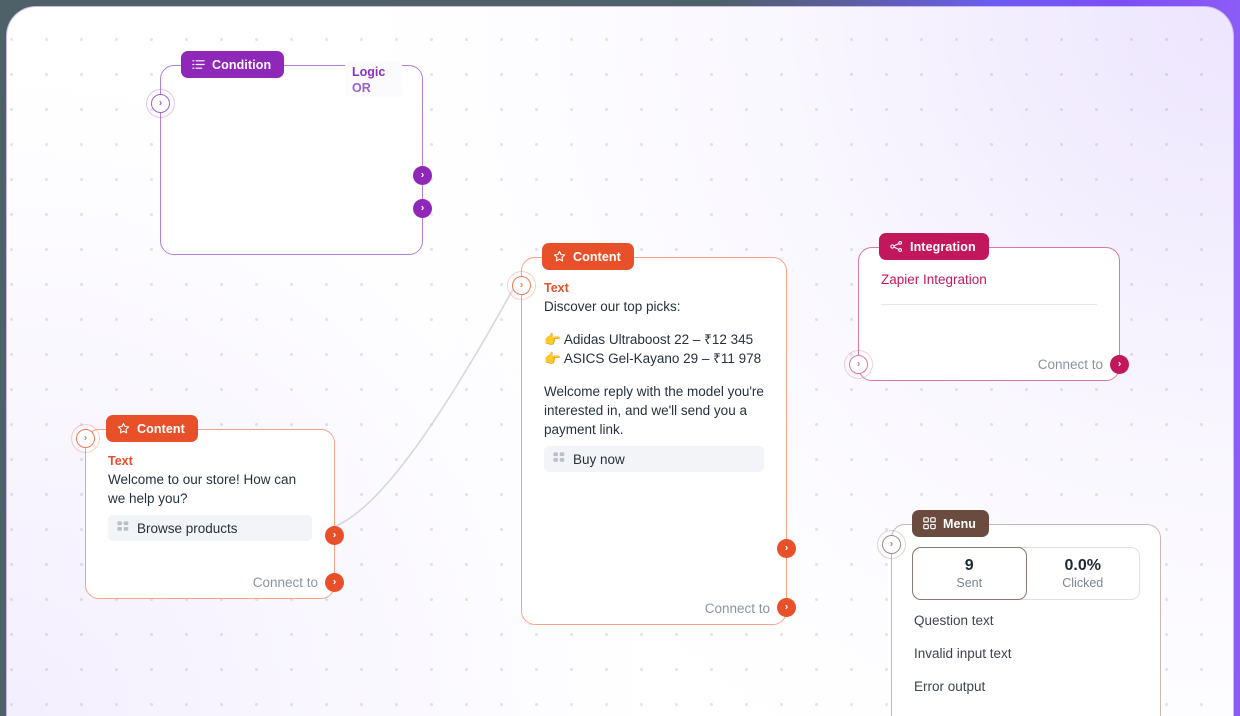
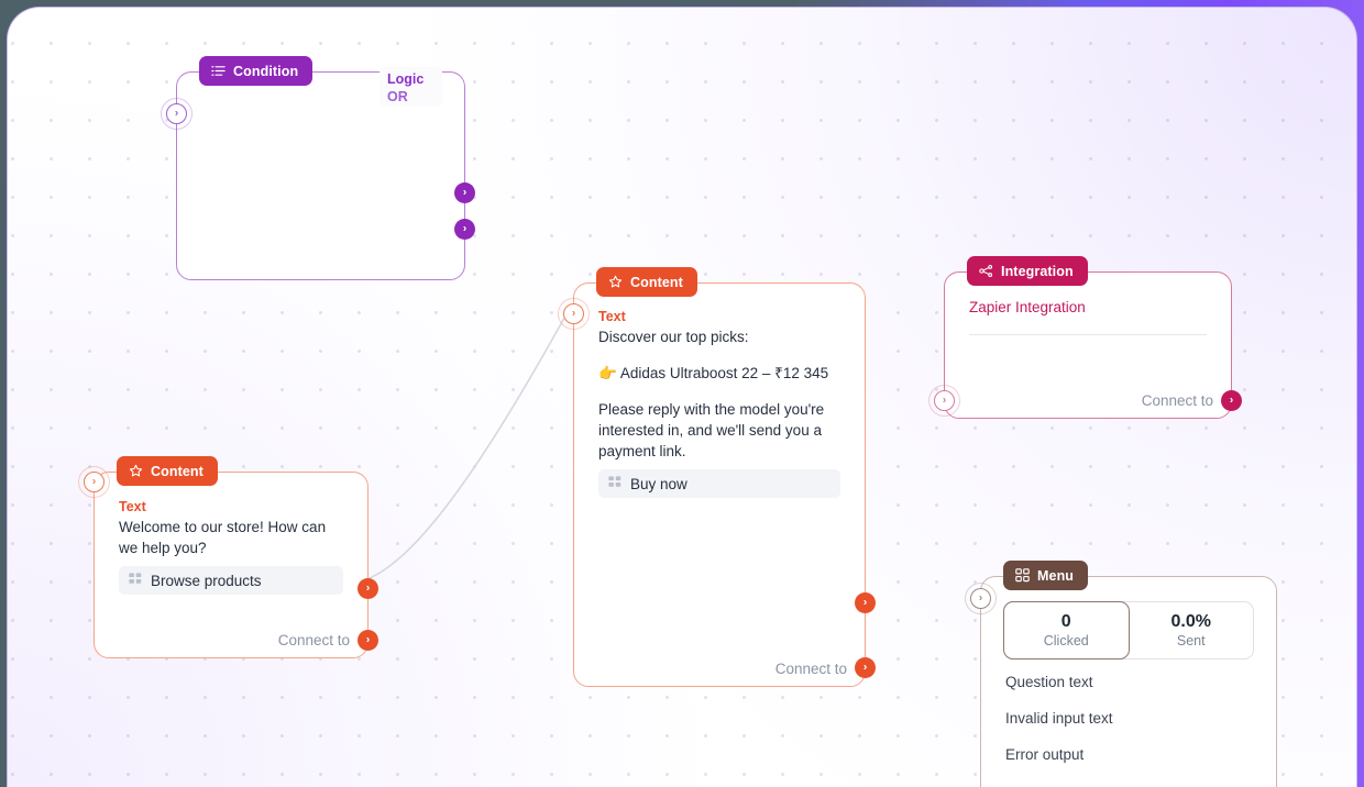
  Condition
  ›
  ›
  ›
  Logic
  OR
  Content
  Text
  Welcome to our store! How can we help you?
  Browse products
  Connect to
  ›
  ›
  ›
  Content
  Text
  Discover our top picks:
  👉 Adidas Ultraboost 22 – ₹12 345
- 👉 ASICS Gel-Kayano 29 – ₹11 978
- Welcome reply with the model you're interested in, and we'll send you a payment link.
+ Please reply with the model you're interested in, and we'll send you a payment link.
  Buy now
  Connect to
  ›
  ›
  ›
  Integration
  Zapier Integration
  Connect to
  ›
  ›
  Menu
- 9
+ 0
- Sent
+ Clicked
  0.0%
- Clicked
+ Sent
  Question text
  Invalid input text
  Error output
  ›
